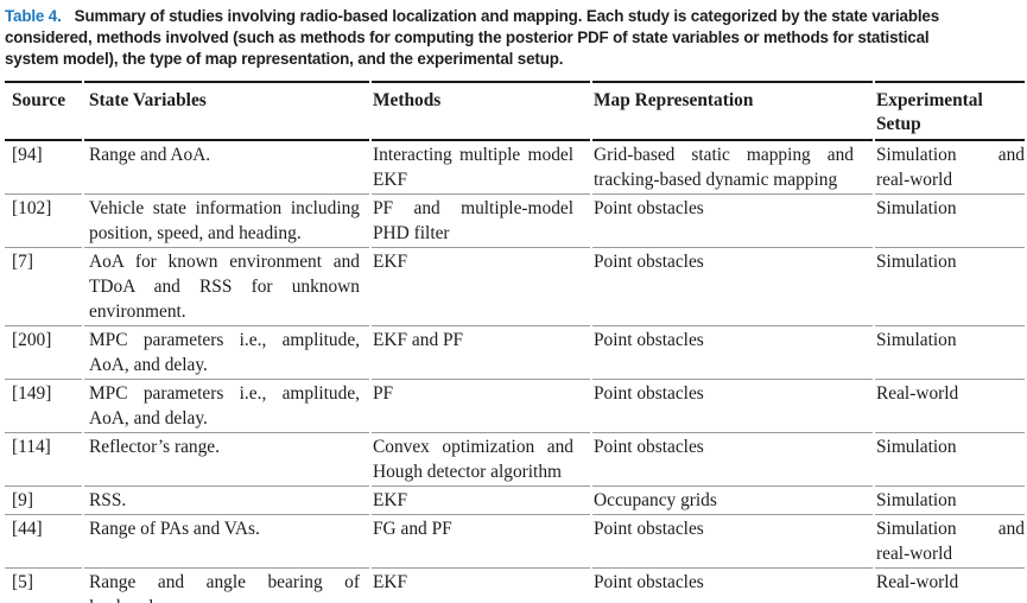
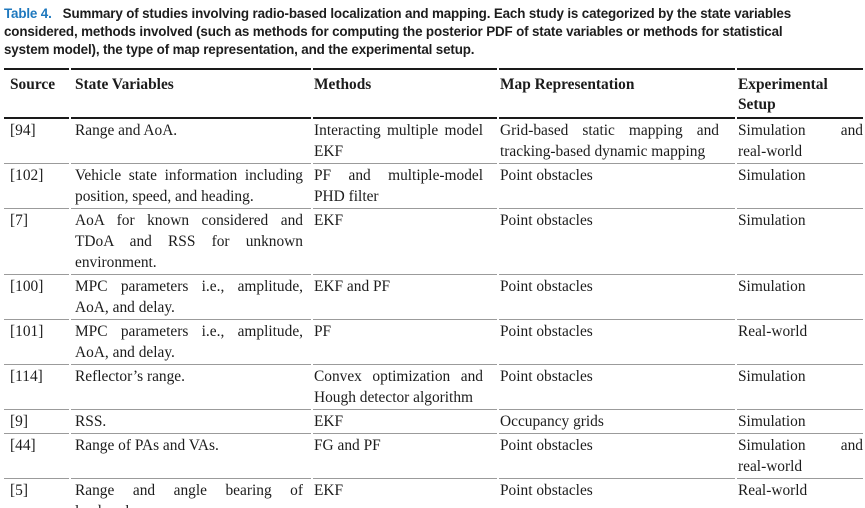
  Table 4. Summary of studies involving radio-based localization and mapping. Each study is categorized by the state variables
  considered, methods involved (such as methods for computing the posterior PDF of state variables or methods for statistical
  system model), the type of map representation, and the experimental setup.
  Source	State Variables	Methods	Map Representation	Experimental Setup
  [94]	Range and AoA.	Interacting multiple model EKF	Grid-based static mapping and tracking-based dynamic mapping	Simulation and real-world
  [102]	Vehicle state information including position, speed, and heading.	PF and multiple-model PHD filter	Point obstacles	Simulation
- [7]	AoA for known environment and TDoA and RSS for unknown environment.	EKF	Point obstacles	Simulation
+ [7]	AoA for known considered and TDoA and RSS for unknown environment.	EKF	Point obstacles	Simulation
- [200]	MPC parameters i.e., amplitude, AoA, and delay.	EKF and PF	Point obstacles	Simulation
+ [100]	MPC parameters i.e., amplitude, AoA, and delay.	EKF and PF	Point obstacles	Simulation
- [149]	MPC parameters i.e., amplitude, AoA, and delay.	PF	Point obstacles	Real-world
+ [101]	MPC parameters i.e., amplitude, AoA, and delay.	PF	Point obstacles	Real-world
  [114]	Reflector’s range.	Convex optimization and Hough detector algorithm	Point obstacles	Simulation
  [9]	RSS.	EKF	Occupancy grids	Simulation
  [44]	Range of PAs and VAs.	FG and PF	Point obstacles	Simulation and real-world
  [5]	Range and angle bearing of	EKF	Point obstacles	Real-world
